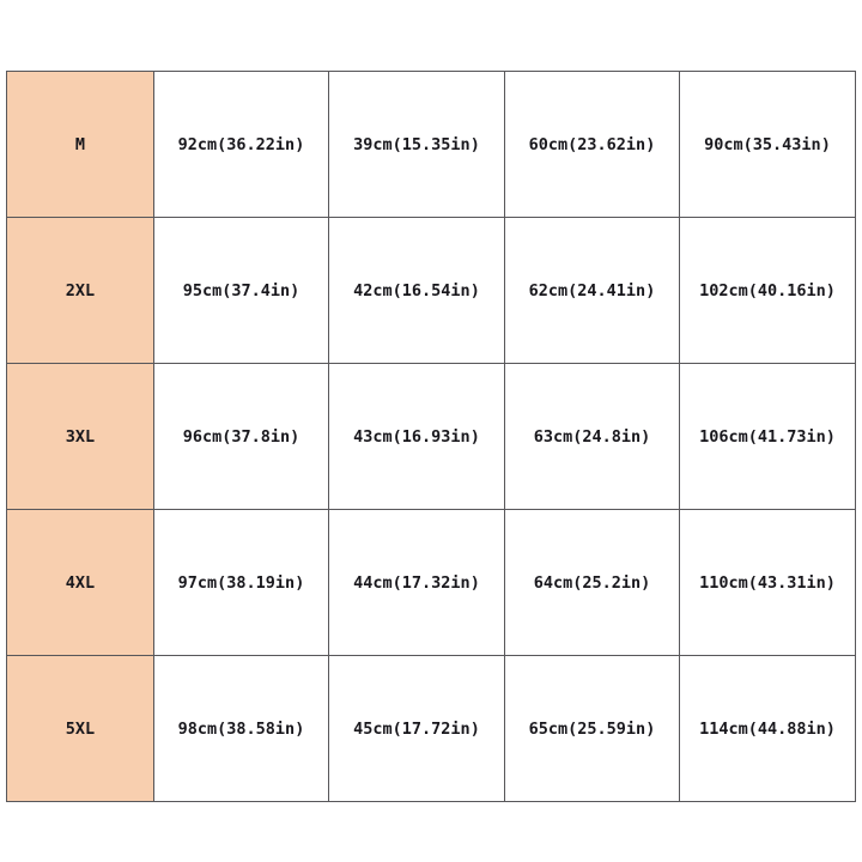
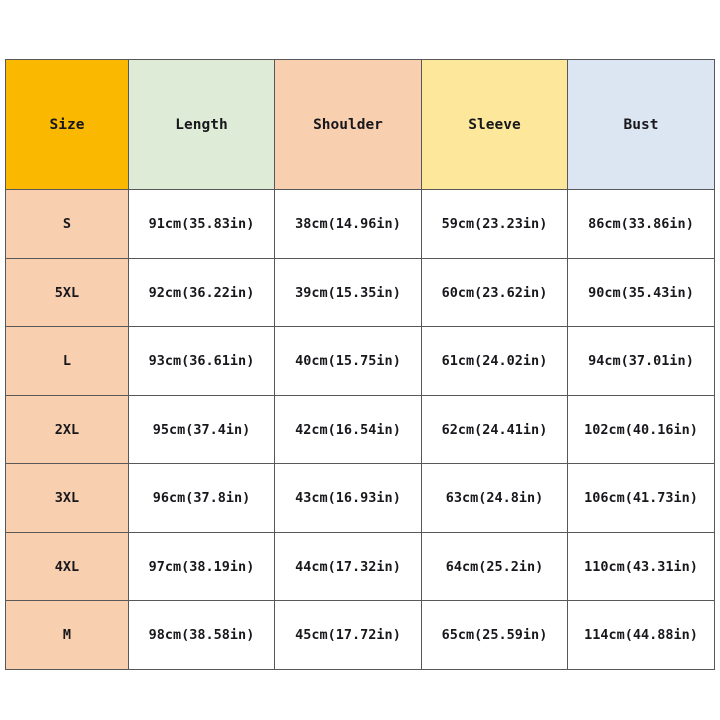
+ Size	Length	Shoulder	Sleeve	Bust
+ S	91cm(35.83in)	38cm(14.96in)	59cm(23.23in)	86cm(33.86in)
- M	92cm(36.22in)	39cm(15.35in)	60cm(23.62in)	90cm(35.43in)
+ 5XL	92cm(36.22in)	39cm(15.35in)	60cm(23.62in)	90cm(35.43in)
+ L	93cm(36.61in)	40cm(15.75in)	61cm(24.02in)	94cm(37.01in)
  2XL	95cm(37.4in)	42cm(16.54in)	62cm(24.41in)	102cm(40.16in)
  3XL	96cm(37.8in)	43cm(16.93in)	63cm(24.8in)	106cm(41.73in)
  4XL	97cm(38.19in)	44cm(17.32in)	64cm(25.2in)	110cm(43.31in)
- 5XL	98cm(38.58in)	45cm(17.72in)	65cm(25.59in)	114cm(44.88in)
+ M	98cm(38.58in)	45cm(17.72in)	65cm(25.59in)	114cm(44.88in)
